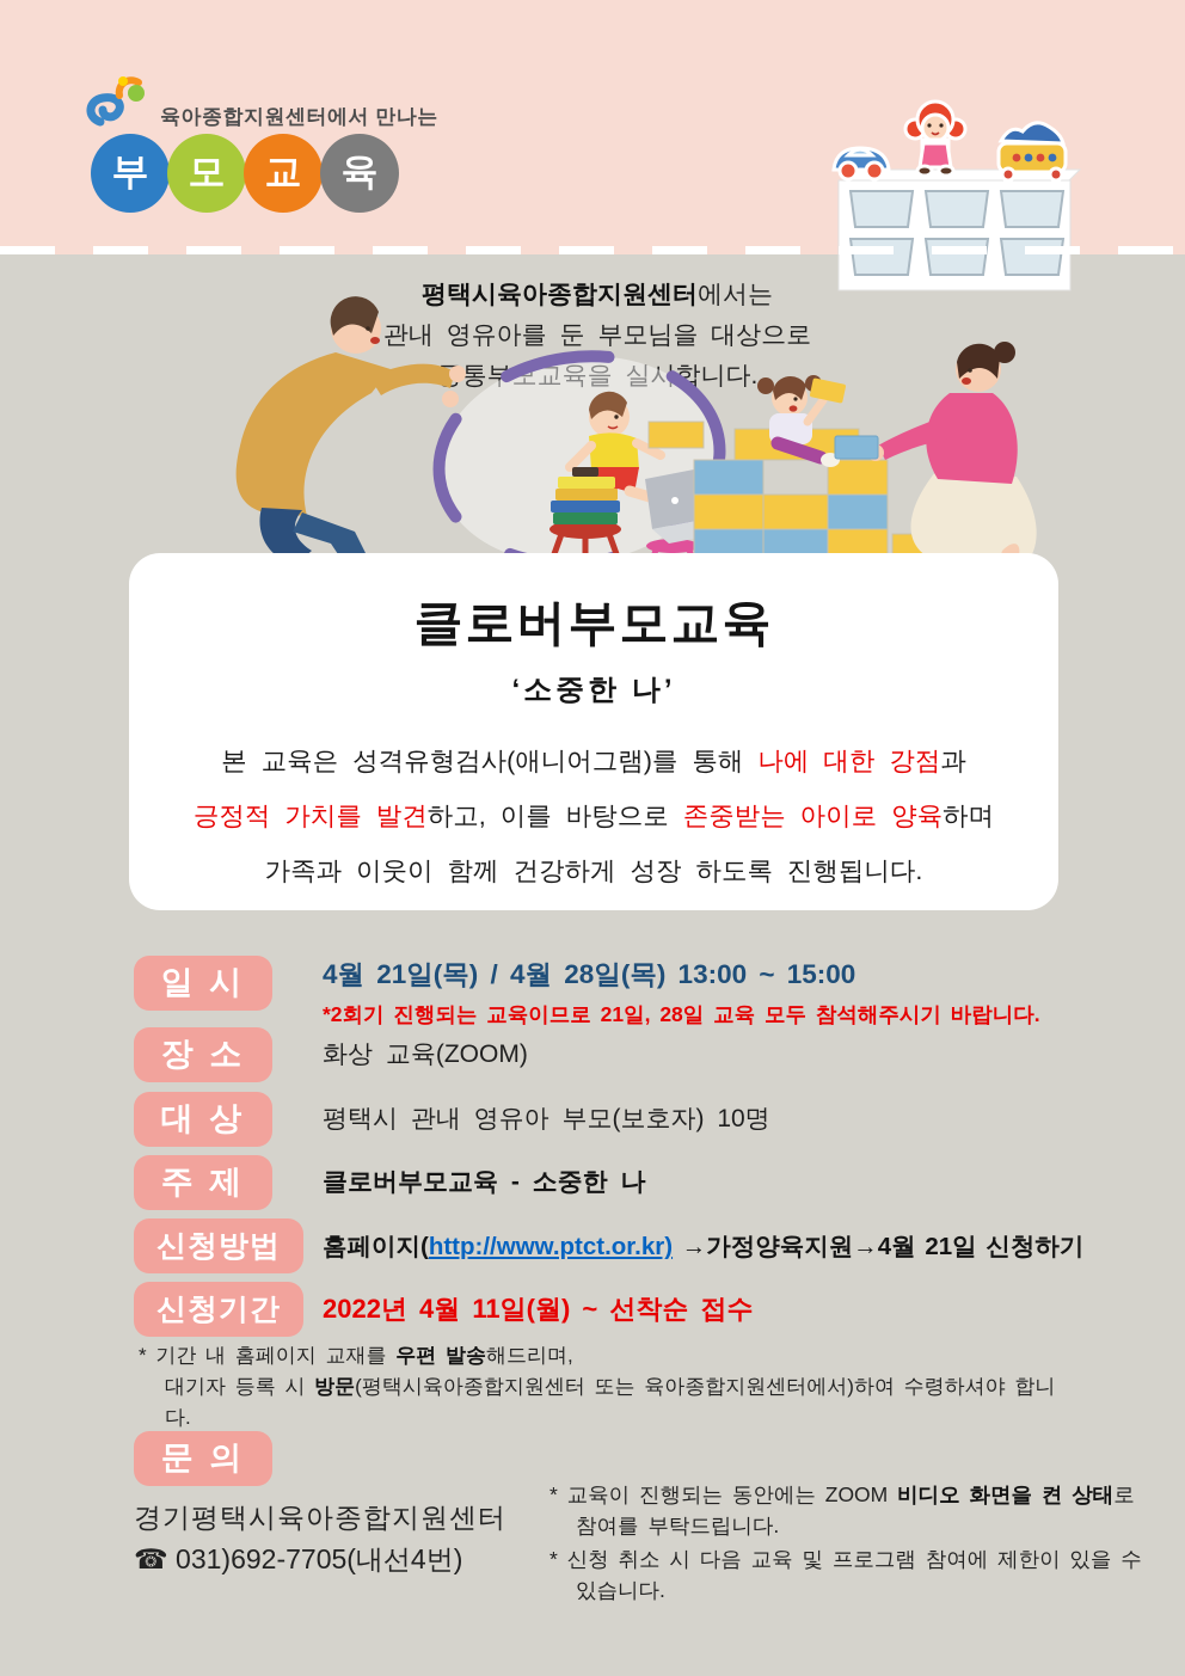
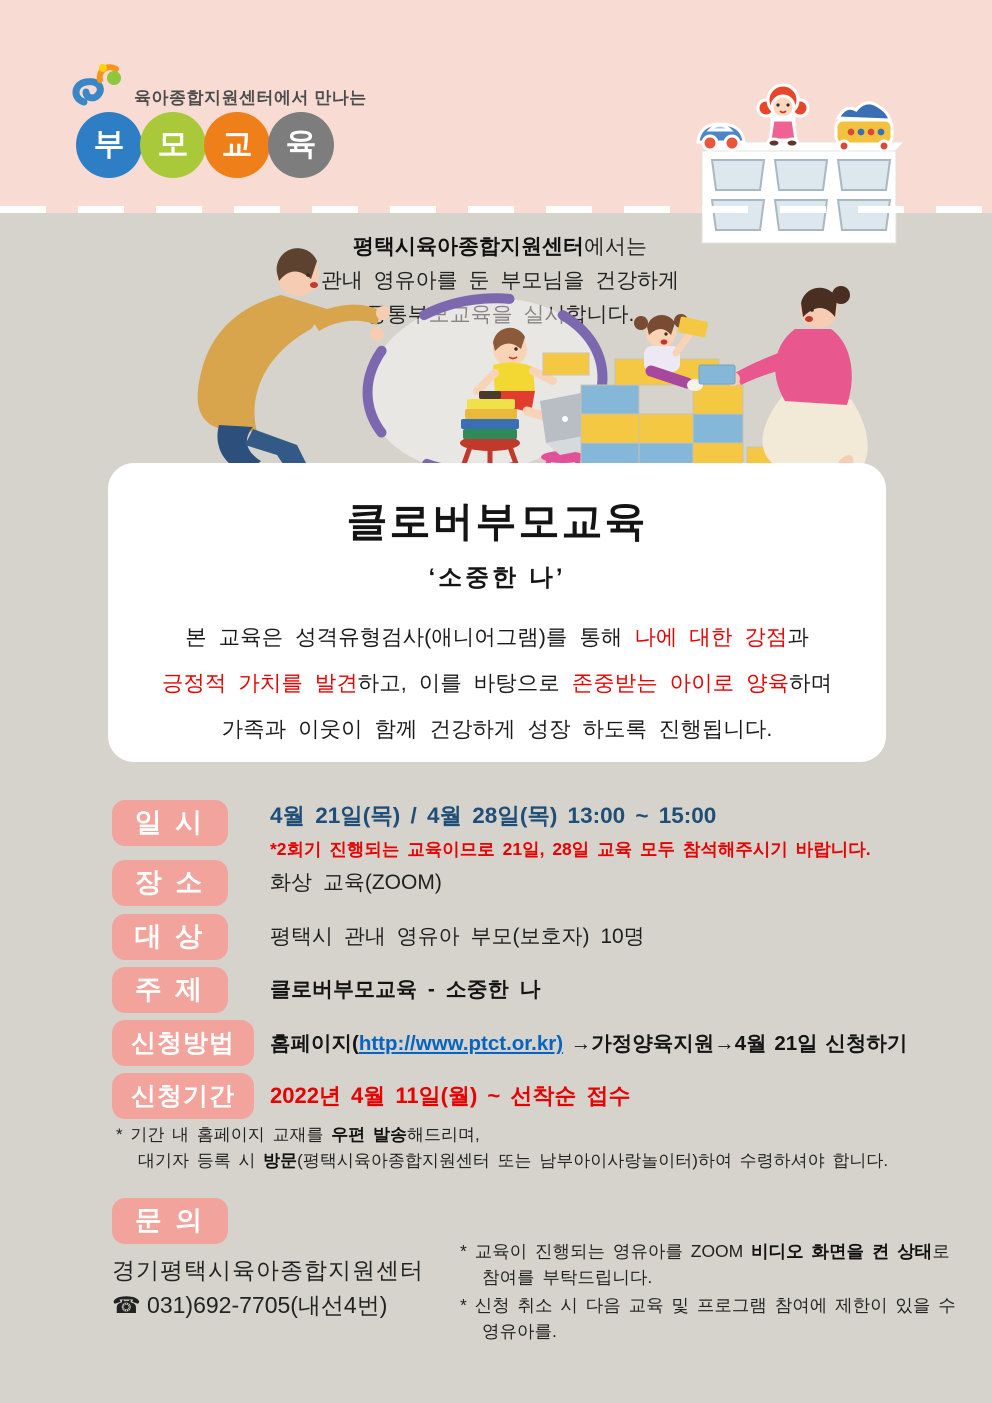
  육아종합지원센터에서 만나는
  부
  모
  교
  육
  평택시육아종합지원센터에서는
- 관내 영유아를 둔 부모님을 대상으로
+ 관내 영유아를 둔 부모님을 건강하게
  통부모교육을 실시합니다.
  클로버부모교육
  ‘소중한 나’
  본 교육은 성격유형검사(애니어그램)를 통해 나에 대한 강점과
  긍정적 가치를 발견하고, 이를 바탕으로 존중받는 아이로 양육하며
  가족과 이웃이 함께 건강하게 성장 하도록 진행됩니다.
  일 시
  4월 21일(목) / 4월 28일(목) 13:00 ~ 15:00
  *2회기 진행되는 교육이므로 21일, 28일 교육 모두 참석해주시기 바랍니다.
  장 소
  화상 교육(ZOOM)
  대 상
  평택시 관내 영유아 부모(보호자) 10명
  주 제
  클로버부모교육 - 소중한 나
  신청방법
  홈페이지(http://www.ptct.or.kr) →가정양육지원→4월 21일 신청하기
  신청기간
  2022년 4월 11일(월) ~ 선착순 접수
  * 기간 내 홈페이지 교재를 우편 발송해드리며,
- 대기자 등록 시 방문(평택시육아종합지원센터 또는 육아종합지원센터에서)하여 수령하셔야 합니다.
+ 대기자 등록 시 방문(평택시육아종합지원센터 또는 남부아이사랑놀이터)하여 수령하셔야 합니다.
  문 의
  경기평택시육아종합지원센터
  ☎ 031)692-7705(내선4번)
- * 교육이 진행되는 동안에는 ZOOM 비디오 화면을 켠 상태로 참여를 부탁드립니다.
+ * 교육이 진행되는 영유아를 ZOOM 비디오 화면을 켠 상태로 참여를 부탁드립니다.
- * 신청 취소 시 다음 교육 및 프로그램 참여에 제한이 있을 수 있습니다.
+ * 신청 취소 시 다음 교육 및 프로그램 참여에 제한이 있을 수 영유아를.
